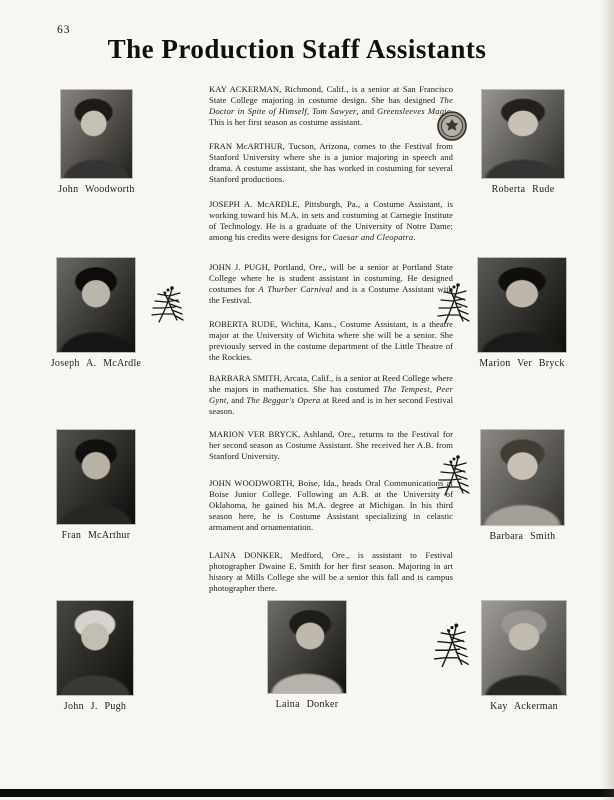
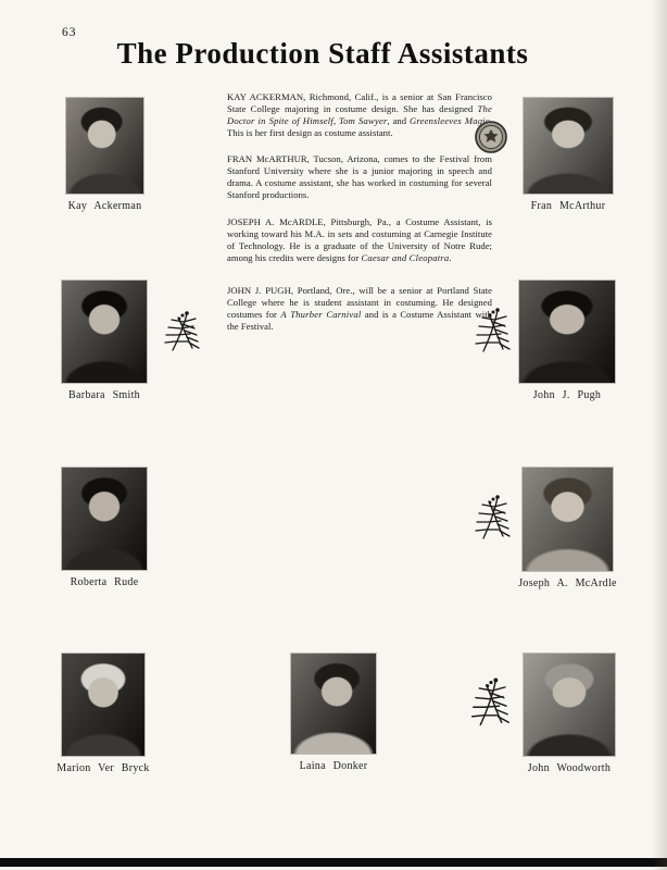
  63
  The Production Staff Assistants
- John Woodworth
+ Kay Ackerman
- Joseph A. McArdle
+ Barbara Smith
- Fran McArthur
+ Roberta Rude
- John J. Pugh
+ Marion Ver Bryck
  Laina Donker
- Roberta Rude
+ Fran McArthur
- Marion Ver Bryck
+ John J. Pugh
- Barbara Smith
+ Joseph A. McArdle
- Kay Ackerman
+ John Woodworth
- KAY ACKERMAN, Richmond, Calif., is a senior at San Francisco State College majoring in costume design. She has designed The Doctor in Spite of Himself, Tom Sawyer, and Greensleeves Magic. This is her first season as costume assistant.
+ KAY ACKERMAN, Richmond, Calif., is a senior at San Francisco State College majoring in costume design. She has designed The Doctor in Spite of Himself, Tom Sawyer, and Greensleeves Magic. This is her first design as costume assistant.
  FRAN McARTHUR, Tucson, Arizona, comes to the Festival from Stanford University where she is a junior majoring in speech and drama. A costume assistant, she has worked in costuming for several Stanford productions.
- JOSEPH A. McARDLE, Pittsburgh, Pa., a Costume Assistant, is working toward his M.A. in sets and costuming at Carnegie Institute of Technology. He is a graduate of the University of Notre Dame; among his credits were designs for Caesar and Cleopatra.
+ JOSEPH A. McARDLE, Pittsburgh, Pa., a Costume Assistant, is working toward his M.A. in sets and costuming at Carnegie Institute of Technology. He is a graduate of the University of Notre Rude; among his credits were designs for Caesar and Cleopatra.
  JOHN J. PUGH, Portland, Ore., will be a senior at Portland State College where he is student assistant in costuming. He designed costumes for A Thurber Carnival and is a Costume Assistant wit the Festival.
- ROBERTA RUDE, Wichita, Kans., Costume Assistant, is a theatre major at the University of Wichita where she will be a senior. She previously served in the costume department of the Little Theatre of the Rockies.
- BARBARA SMITH, Arcata, Calif., is a senior at Reed College where she majors in mathematics. She has costumed The Tempest, Peer Gynt, and The Beggar's Opera at Reed and is in her second Festival season.
- MARION VER BRYCK, Ashland, Ore., returns to the Festival for her second season as Costume Assistant. She received her A.B. from Stanford University.
- JOHN WOODWORTH, Boise, Ida., heads Oral Communications at Boise Junior College. Following an A.B. at the University of Oklahoma, he gained his M.A. degree at Michigan. In his third season here, he is Costume Assistant specializing in celastic armament and ornamentation.
- LAINA DONKER, Medford, Ore., is assistant to Festival photographer Dwaine E. Smith for her first season. Majoring in art history at Mills College she will be a senior this fall and is campus photographer there.
